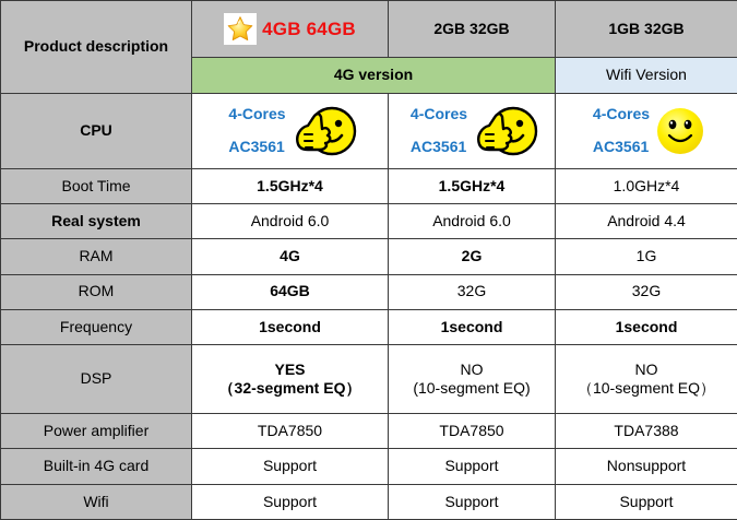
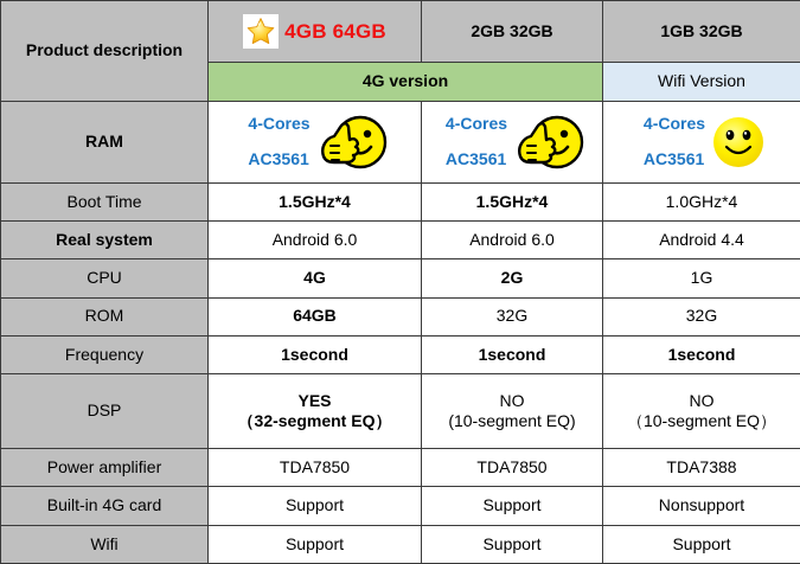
  Product description	4GB 64GB	2GB 32GB	1GB 32GB
  4G version	Wifi Version
- CPU	4-Cores AC3561	4-Cores AC3561	4-Cores AC3561
+ RAM	4-Cores AC3561	4-Cores AC3561	4-Cores AC3561
  Boot Time	1.5GHz*4	1.5GHz*4	1.0GHz*4
  Real system	Android 6.0	Android 6.0	Android 4.4
- RAM	4G	2G	1G
+ CPU	4G	2G	1G
  ROM	64GB	32G	32G
  Frequency	1second	1second	1second
  DSP	YES （32-segment EQ）	NO (10-segment EQ)	NO （10-segment EQ）
  Power amplifier	TDA7850	TDA7850	TDA7388
  Built-in 4G card	Support	Support	Nonsupport
  Wifi	Support	Support	Support
